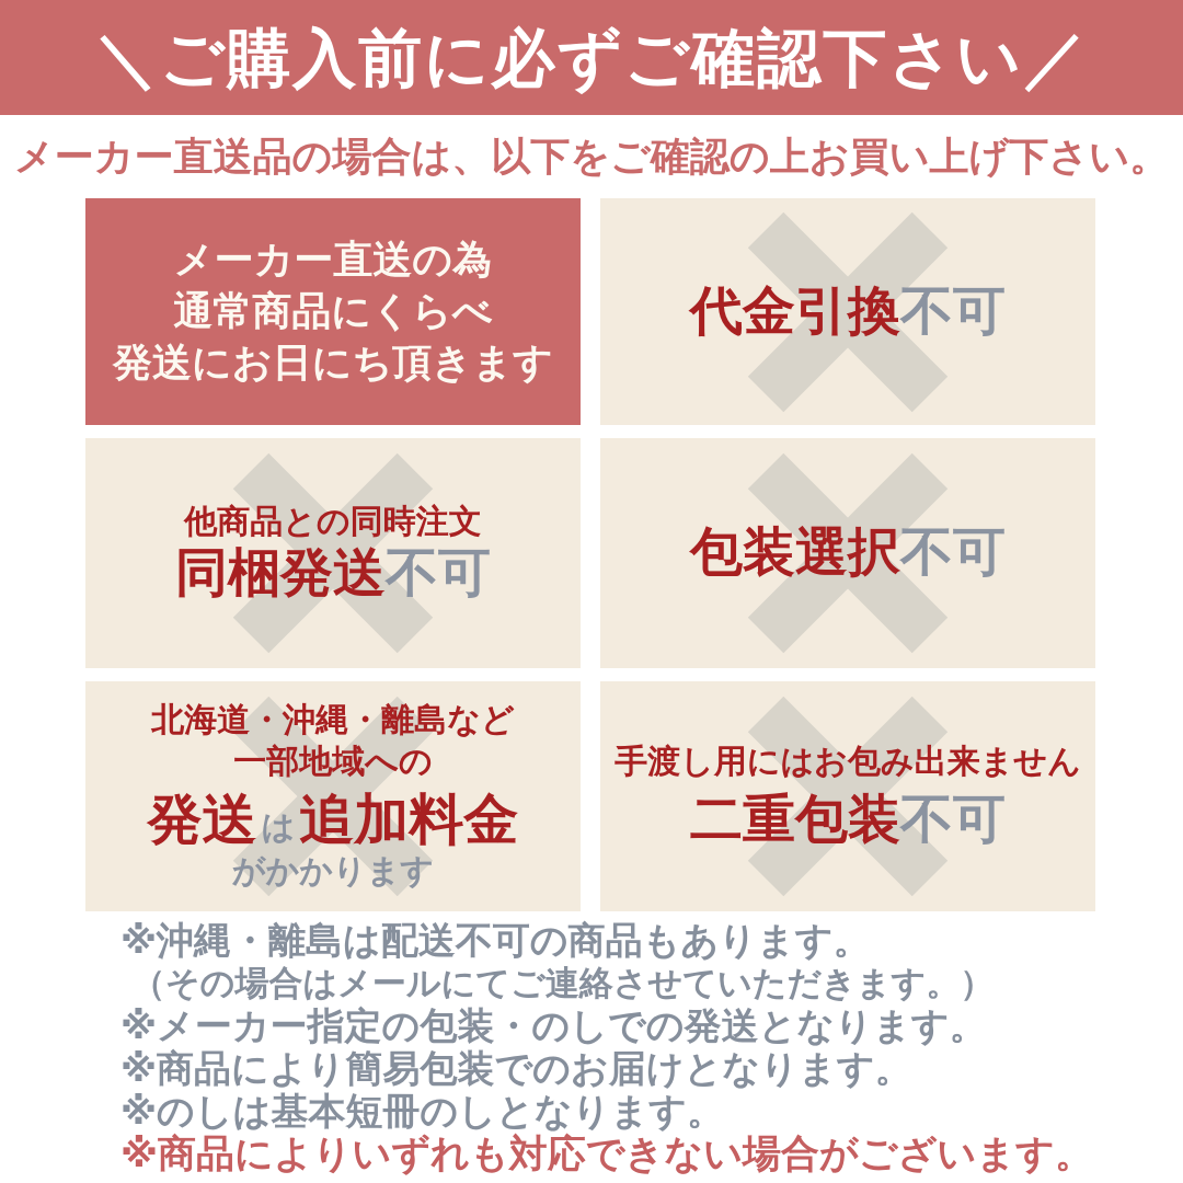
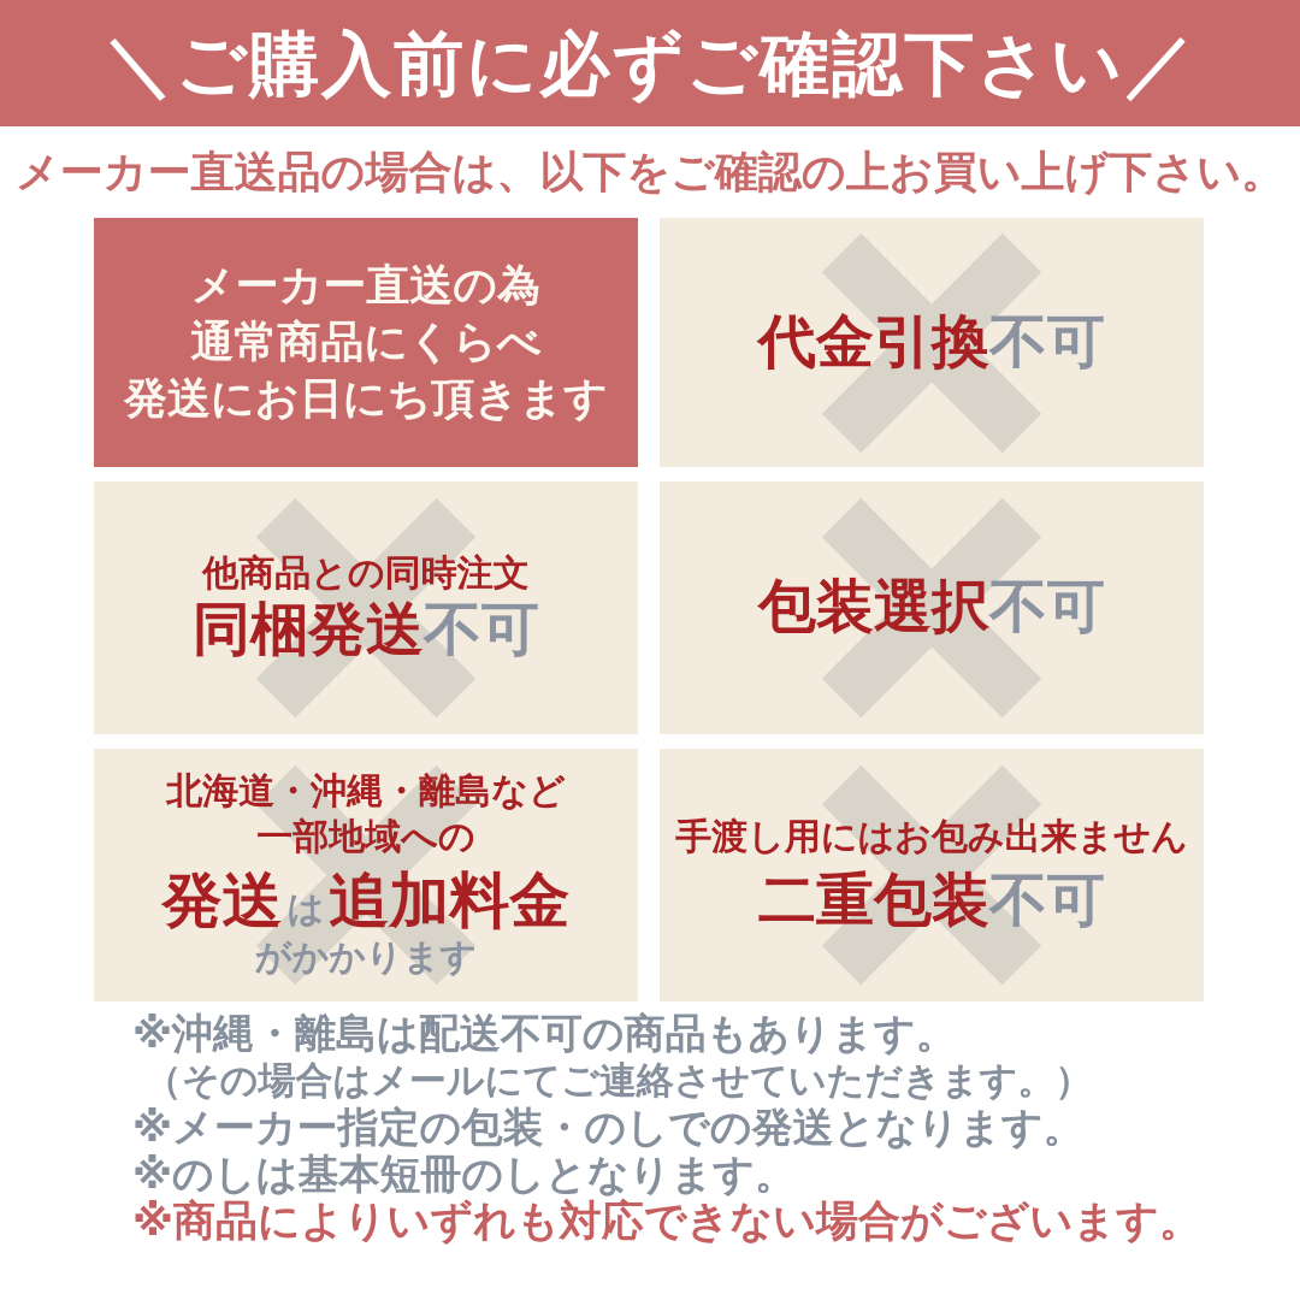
  ＼ご購入前に必ずご確認下さい／
  メーカー直送品の場合は、以下をご確認の上お買い上げ下さい。
  メーカー直送の為
  通常商品にくらべ
  発送にお日にち頂きます
  代金引換不可
  他商品との同時注文
  同梱発送不可
  包装選択不可
  北海道・沖縄・離島など
  一部地域への
  発送は追加料金
  がかかります
  手渡し用にはお包み出来ません
  二重包装不可
  ※沖縄・離島は配送不可の商品もあります。
  （その場合はメールにてご連絡させていただきます。）
  ※メーカー指定の包装・のしでの発送となります。
- ※商品により簡易包装でのお届けとなります。
  ※のしは基本短冊のしとなります。
  ※商品によりいずれも対応できない場合がございます。
